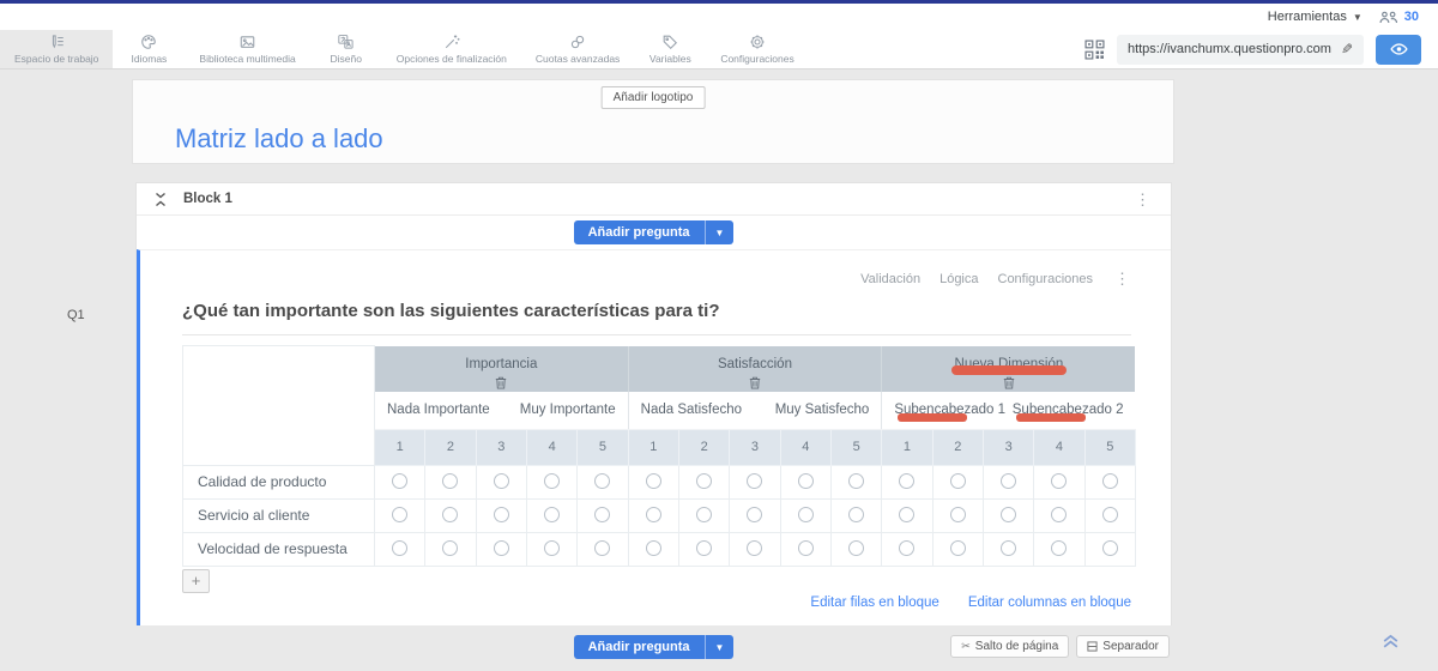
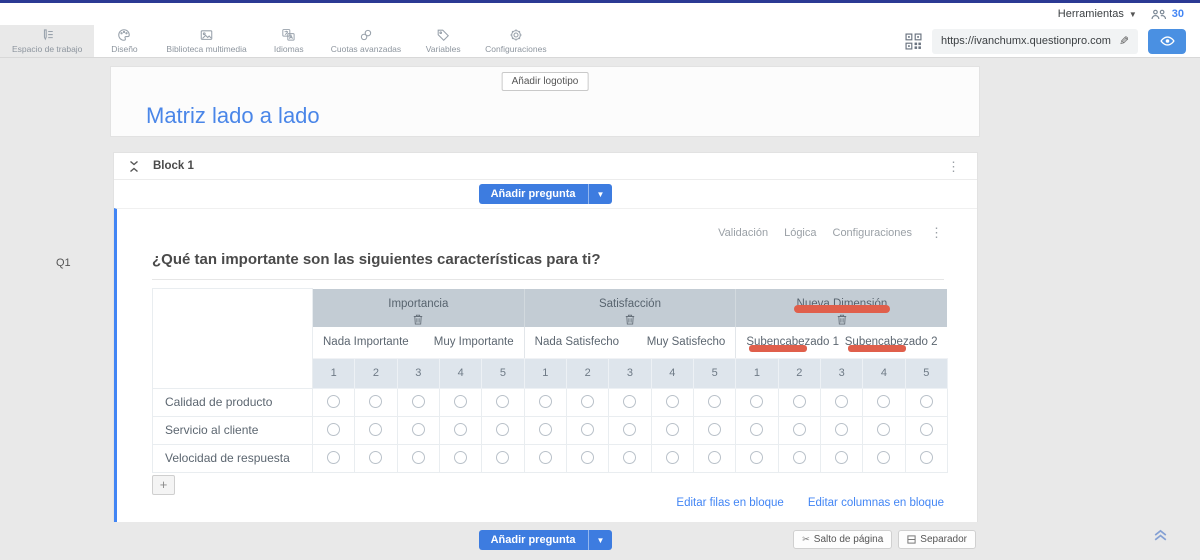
  Herramientas
  ▼
  30
  Espacio de trabajo
- Idiomas
+ Diseño
  Biblioteca multimedia
- Diseño
+ Idiomas
- Opciones de finalización
  Cuotas avanzadas
  Variables
  Configuraciones
  https://ivanchumx.questionpro.com
  Añadir logotipo
  Matriz lado a lado
  Block 1
  ⋮
  Añadir pregunta
  ▼
  Q1
  Validación
  Lógica
  Configuraciones
  ⋮
  ¿Qué tan importante son las siguientes características para ti?
  	Importancia	Satisfacción	Nueva Dimensión
  Nada Importante Muy Importante	Nada Satisfecho Muy Satisfecho	Subencabezado 1 Subencabezado 2
  1	2	3	4	5	1	2	3	4	5	1	2	3	4	5
  Calidad de producto
  Servicio al cliente
  Velocidad de respuesta
  +
  Editar filas en bloque
  Editar columnas en bloque
  Añadir pregunta
  ▼
  ✂
  Salto de página
  Separador
